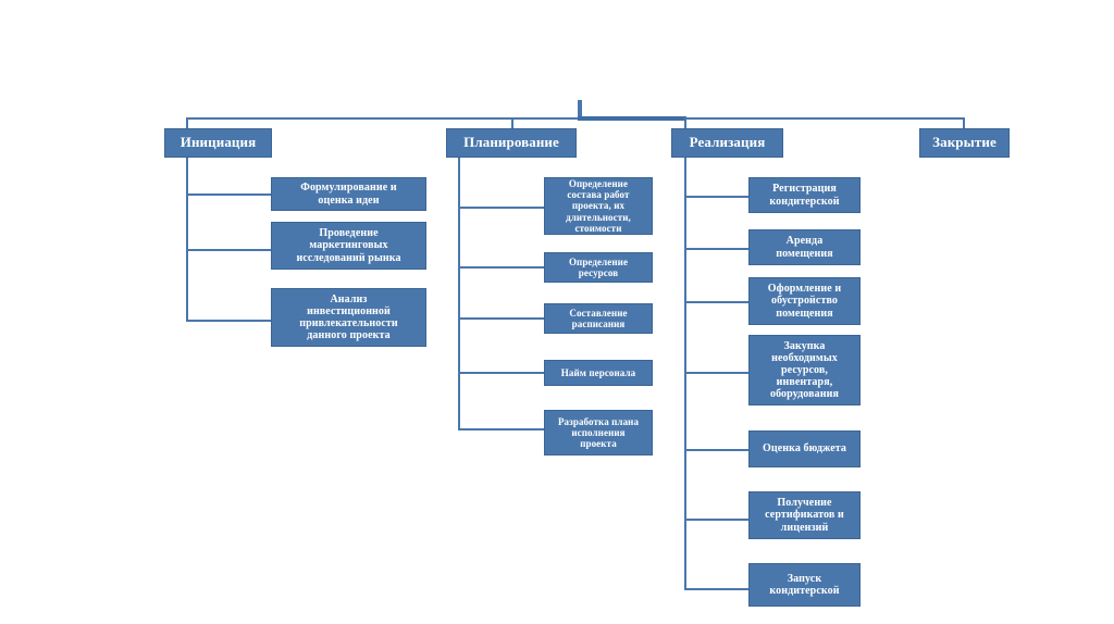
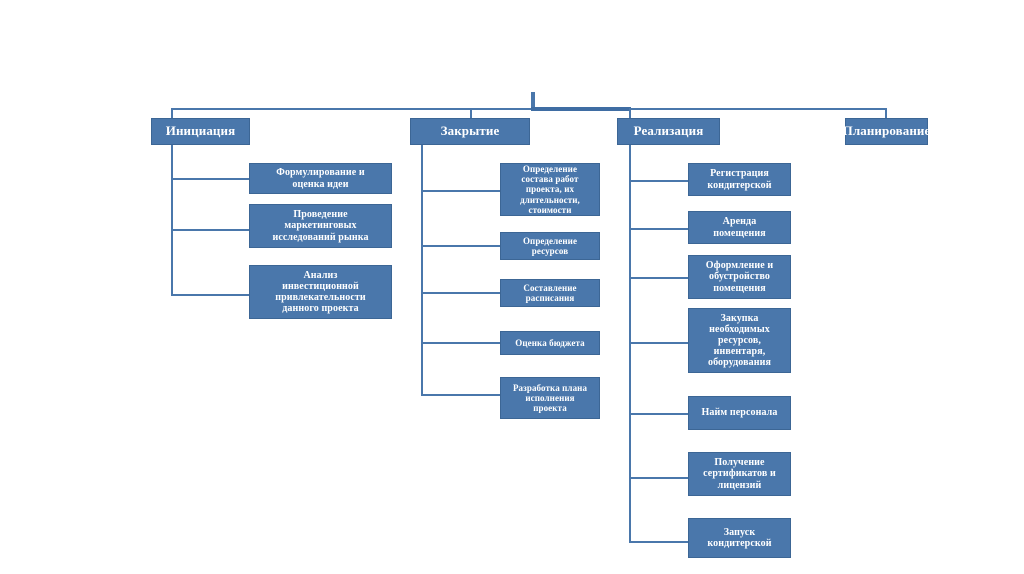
  Инициация
- Планирование
+ Закрытие
  Реализация
- Закрытие
+ Планирование
  Формулирование и
  оценка идеи
  Проведение
  маркетинговых
  исследований рынка
  Анализ
  инвестиционной
  привлекательности
  данного проекта
  Определение
  состава работ
  проекта, их
  длительности,
  стоимости
  Определение
  ресурсов
  Составление
  расписания
- Найм персонала
+ Оценка бюджета
  Разработка плана
  исполнения
  проекта
  Регистрация
  кондитерской
  Аренда
  помещения
  Оформление и
  обустройство
  помещения
  Закупка
  необходимых
  ресурсов,
  инвентаря,
  оборудования
- Оценка бюджета
+ Найм персонала
  Получение
  сертификатов и
  лицензий
  Запуск
  кондитерской
